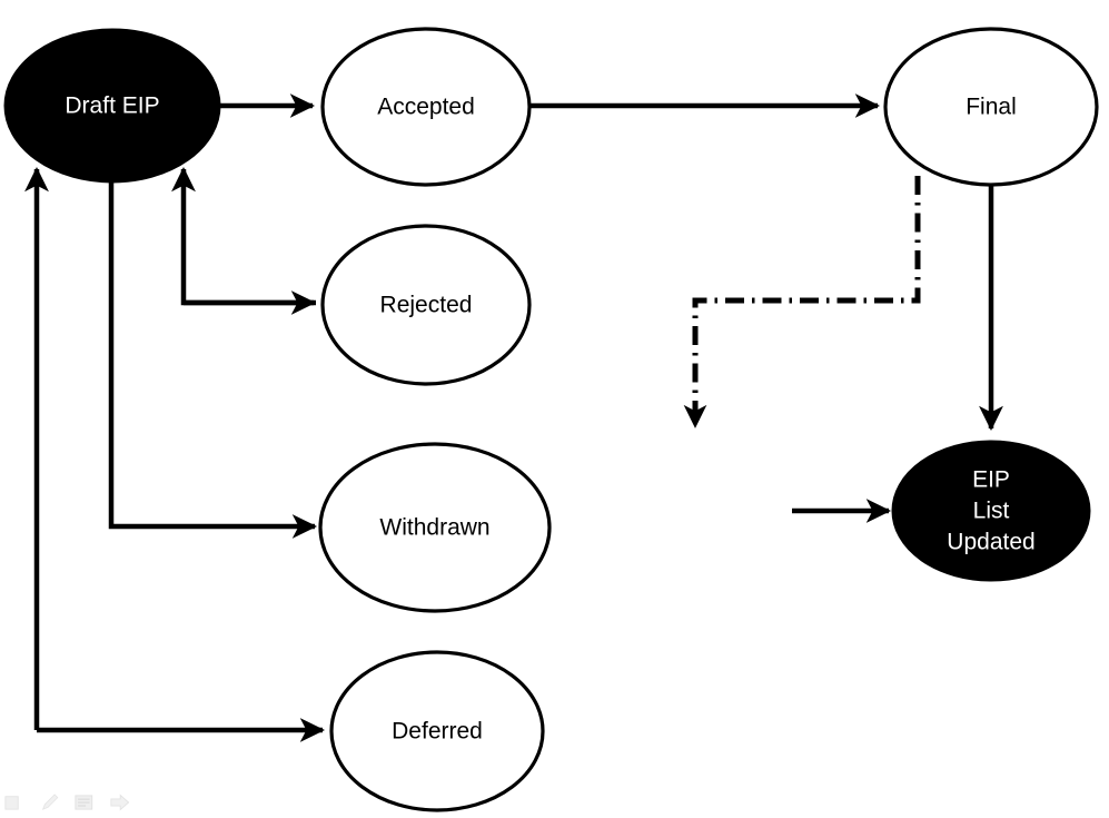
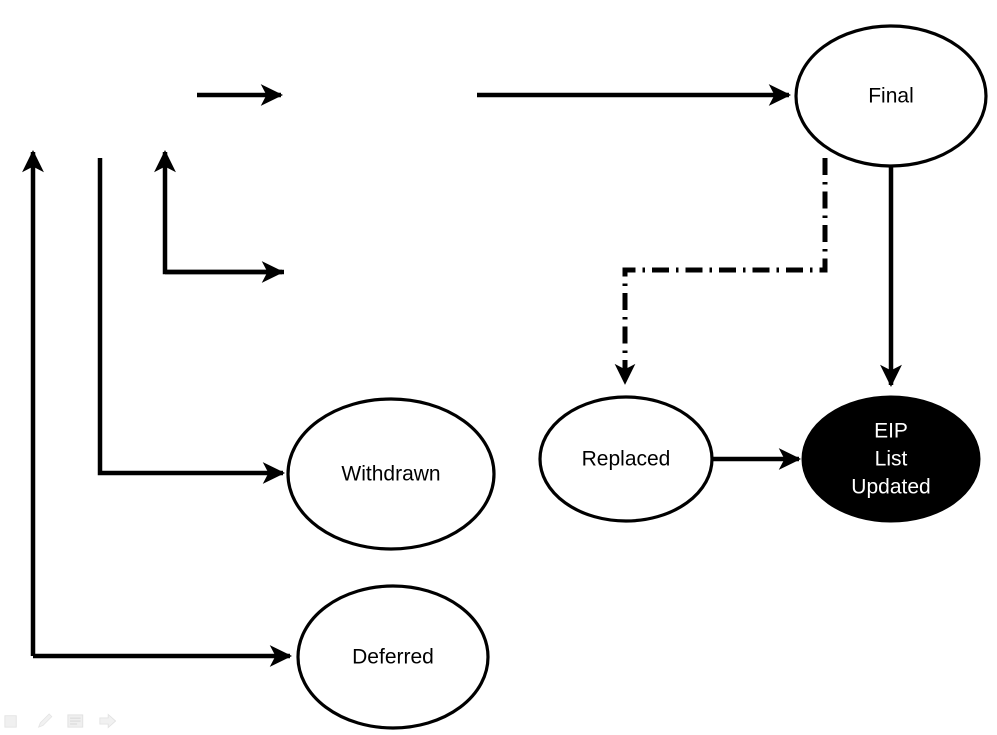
- Draft EIP
- Accepted
  Final
- Rejected
  Withdrawn
  Deferred
+ Replaced
  EIP
  List
  Updated
